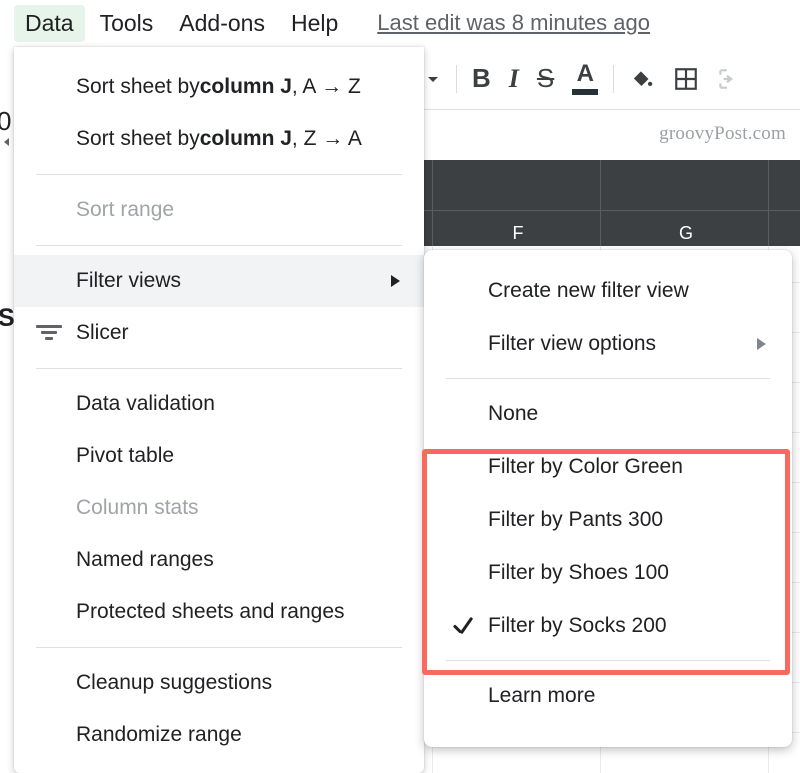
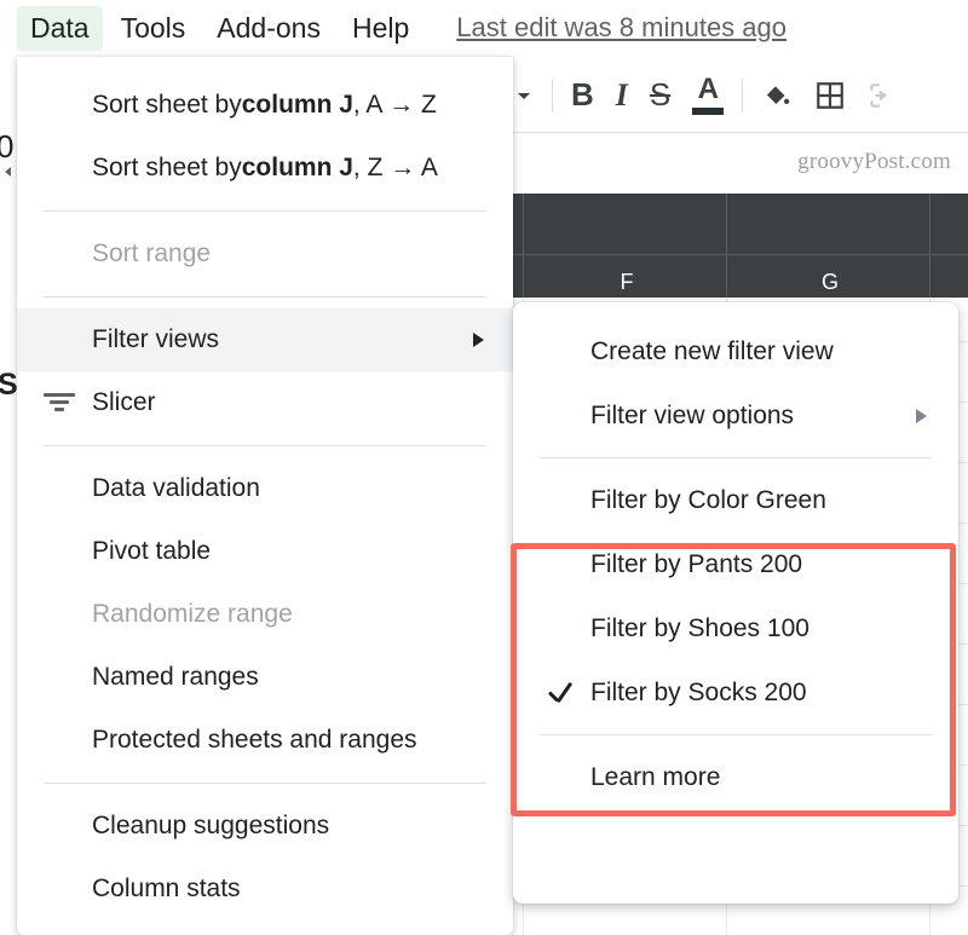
  Data
  Tools
  Add-ons
  Help
  Last edit was 8 minutes ago
  B
  I
  S
  A
  groovyPost.com
  F
  G
  0
  S
  Sort sheet by
  column J
  , A → Z
  Sort sheet by
  column J
  , Z → A
  Sort range
  Filter views
  Slicer
  Data validation
  Pivot table
- Column stats
+ Randomize range
  Named ranges
  Protected sheets and ranges
  Cleanup suggestions
- Randomize range
+ Column stats
  Create new filter view
  Filter view options
- None
  Filter by Color Green
- Filter by Pants 300
+ Filter by Pants 200
  Filter by Shoes 100
  Filter by Socks 200
  Learn more
